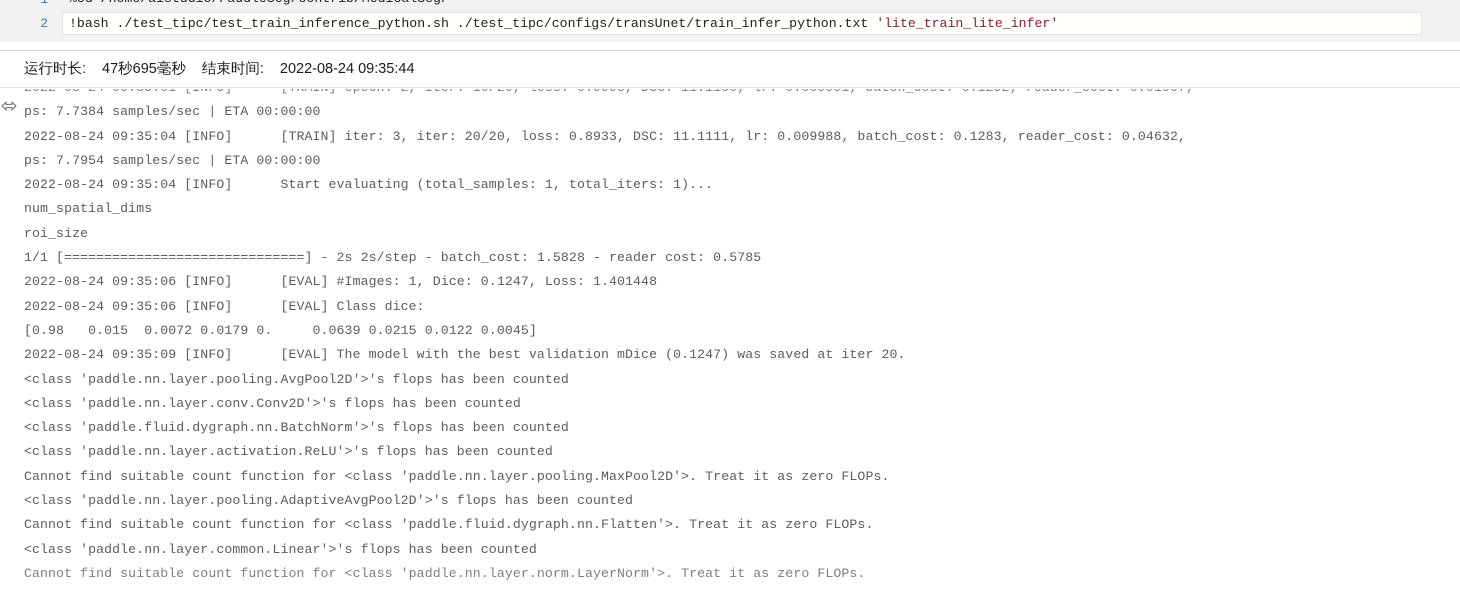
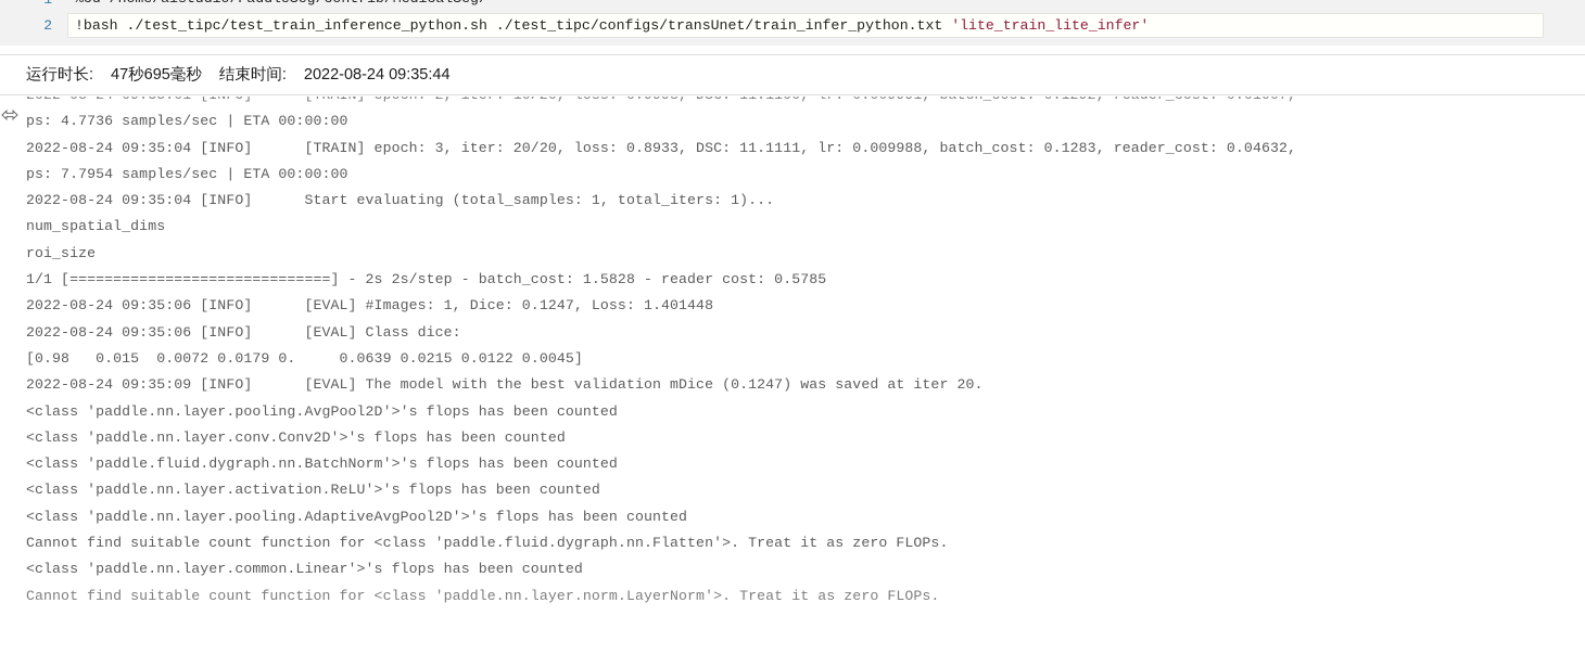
  2
  !bash ./test_tipc/test_train_inference_python.sh ./test_tipc/configs/transUnet/train_infer_python.txt 'lite_train_lite_infer'
  运行时长:
  47秒695毫秒
  结束时间:
  2022-08-24 09:35:44
- ps: 7.7384 samples/sec | ETA 00:00:00
+ ps: 4.7736 samples/sec | ETA 00:00:00
- 2022-08-24 09:35:04 [INFO] [TRAIN] iter: 3, iter: 20/20, loss: 0.8933, DSC: 11.1111, lr: 0.009988, batch_cost: 0.1283, reader_cost: 0.04632,
+ 2022-08-24 09:35:04 [INFO] [TRAIN] epoch: 3, iter: 20/20, loss: 0.8933, DSC: 11.1111, lr: 0.009988, batch_cost: 0.1283, reader_cost: 0.04632,
  ps: 7.7954 samples/sec | ETA 00:00:00
  2022-08-24 09:35:04 [INFO] Start evaluating (total_samples: 1, total_iters: 1)...
  num_spatial_dims
  roi_size
  1/1 [==============================] - 2s 2s/step - batch_cost: 1.5828 - reader cost: 0.5785
  2022-08-24 09:35:06 [INFO] [EVAL] #Images: 1, Dice: 0.1247, Loss: 1.401448
  2022-08-24 09:35:06 [INFO] [EVAL] Class dice:
  [0.98 0.015 0.0072 0.0179 0. 0.0639 0.0215 0.0122 0.0045]
  2022-08-24 09:35:09 [INFO] [EVAL] The model with the best validation mDice (0.1247) was saved at iter 20.
  <class 'paddle.nn.layer.pooling.AvgPool2D'>'s flops has been counted
  <class 'paddle.nn.layer.conv.Conv2D'>'s flops has been counted
  <class 'paddle.fluid.dygraph.nn.BatchNorm'>'s flops has been counted
  <class 'paddle.nn.layer.activation.ReLU'>'s flops has been counted
- Cannot find suitable count function for <class 'paddle.nn.layer.pooling.MaxPool2D'>. Treat it as zero FLOPs.
  <class 'paddle.nn.layer.pooling.AdaptiveAvgPool2D'>'s flops has been counted
  Cannot find suitable count function for <class 'paddle.fluid.dygraph.nn.Flatten'>. Treat it as zero FLOPs.
  <class 'paddle.nn.layer.common.Linear'>'s flops has been counted
  Cannot find suitable count function for <class 'paddle.nn.layer.norm.LayerNorm'>. Treat it as zero FLOPs.
